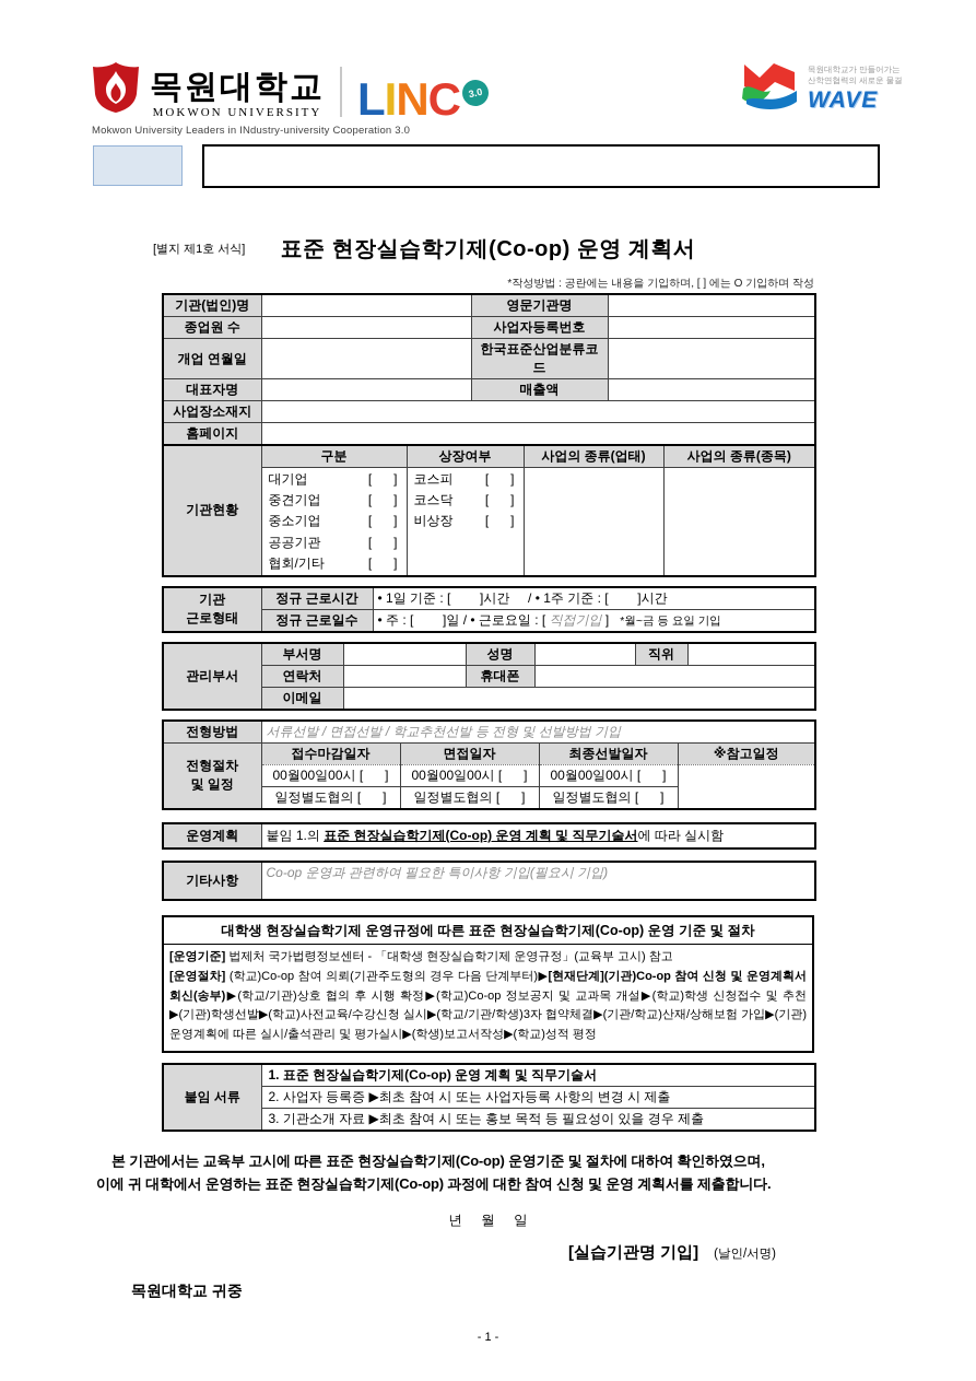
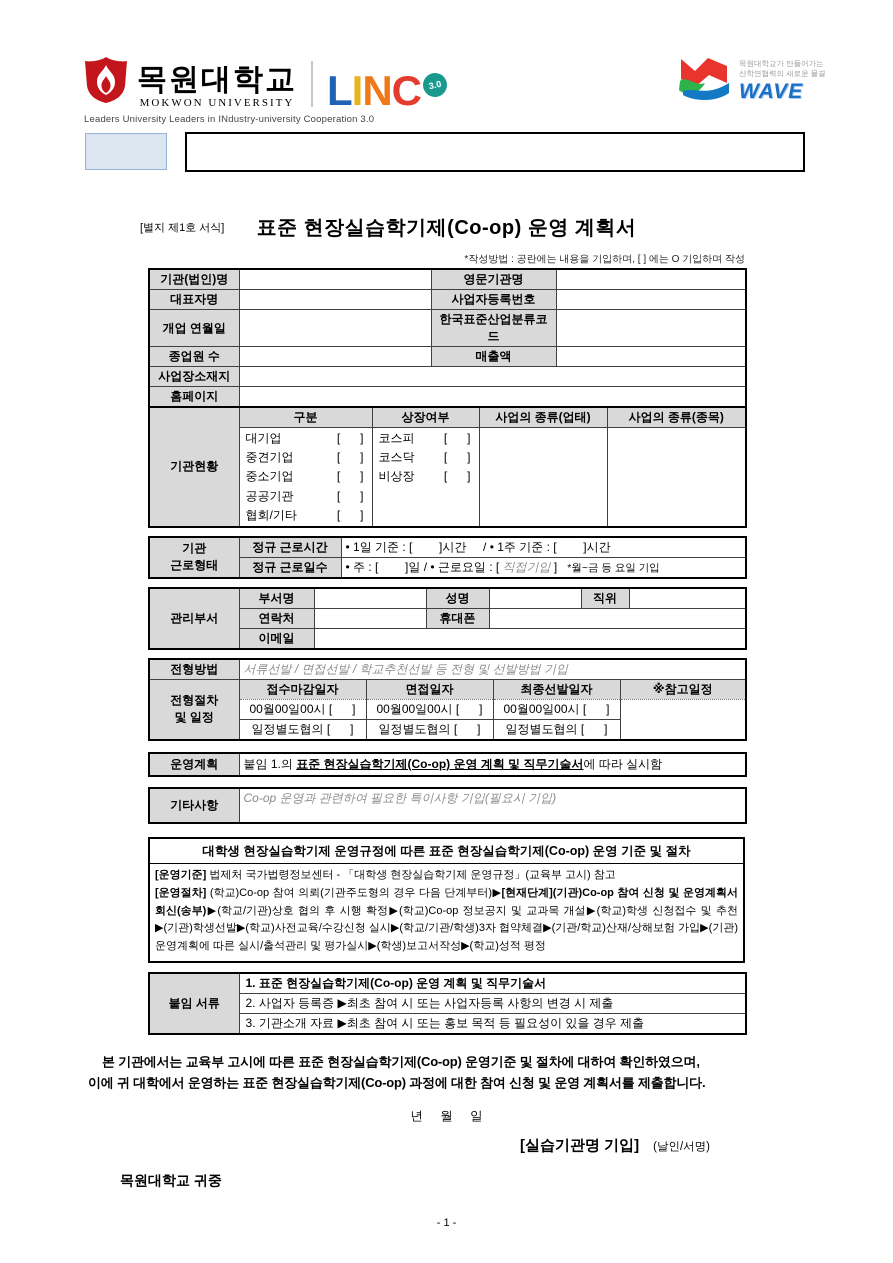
  목원대학교
  MOKWON UNIVERSITY
  L
  I
  N
  C
- Mokwon University Leaders in INdustry-university Cooperation 3.0
+ Leaders University Leaders in INdustry-university Cooperation 3.0
  목원대학교가 만들어가는
  산학연협력의 새로운 물결
  WAVE
  [별지 제1호 서식]
  표준 현장실습학기제(Co-op) 운영 계획서
  *작성방법 : 공란에는 내용을 기입하며, [ ] 에는 O 기입하며 작성
  기관(법인)명		영문기관명
- 종업원 수		사업자등록번호
+ 대표자명		사업자등록번호
  개업 연월일		한국표준산업분류코드
- 대표자명		매출액
+ 종업원 수		매출액
  사업장소재지
  홈페이지
  기관현황	구분	상장여부	사업의 종류(업태)	사업의 종류(종목)
  대기업 [ ] 중견기업 [ ] 중소기업 [ ] 공공기관 [ ] 협회/기타 [ ]	코스피 [ ] 코스닥 [ ] 비상장 [ ]
  기관 근로형태	정규 근로시간	• 1일 기준 : [ ]시간 / • 1주 기준 : [ ]시간
  정규 근로일수	• 주 : [ ]일 / • 근로요일 : [ 직접기입 ] *월~금 등 요일 기입
  관리부서	부서명		성명		직위
  연락처		휴대폰
  이메일
  전형방법	서류선발 / 면접선발 / 학교추천선발 등 전형 및 선발방법 기입
  전형절차 및 일정	접수마감일자	면접일자	최종선발일자	※참고일정
  00월00일00시 [ ]	00월00일00시 [ ]	00월00일00시 [ ]
  일정별도협의 [ ]	일정별도협의 [ ]	일정별도협의 [ ]
  운영계획	붙임 1.의 표준 현장실습학기제(Co-op) 운영 계획 및 직무기술서에 따라 실시함
  기타사항	Co-op 운영과 관련하여 필요한 특이사항 기입(필요시 기입)
  대학생 현장실습학기제 운영규정에 따른 표준 현장실습학기제(Co-op) 운영 기준 및 절차
  [운영기준] 법제처 국가법령정보센터 - 「대학생 현장실습학기제 운영규정」(교육부 고시) 참고
  [운영절차] (학교)Co-op 참여 의뢰(기관주도형의 경우 다음 단계부터)▶[현재단계](기관)Co-op 참여 신청 및 운영계획서 회신(송부)▶(학교/기관)상호 협의 후 시행 확정▶(학교)Co-op 정보공지 및 교과목 개설▶(학교)학생 신청접수 및 추천▶(기관)학생선발▶(학교)사전교육/수강신청 실시▶(학교/기관/학생)3자 협약체결▶(기관/학교)산재/상해보험 가입▶(기관)운영계획에 따른 실시/출석관리 및 평가실시▶(학생)보고서작성▶(학교)성적 평정
  붙임 서류	1. 표준 현장실습학기제(Co-op) 운영 계획 및 직무기술서
  2. 사업자 등록증 ▶최초 참여 시 또는 사업자등록 사항의 변경 시 제출
  3. 기관소개 자료 ▶최초 참여 시 또는 홍보 목적 등 필요성이 있을 경우 제출
  본 기관에서는 교육부 고시에 따른 표준 현장실습학기제(Co-op) 운영기준 및 절차에 대하여 확인하였으며,
  이에 귀 대학에서 운영하는 표준 현장실습학기제(Co-op) 과정에 대한 참여 신청 및 운영 계획서를 제출합니다.
  년 월 일
  [실습기관명 기입]
  (날인/서명)
  목원대학교 귀중
  - 1 -
